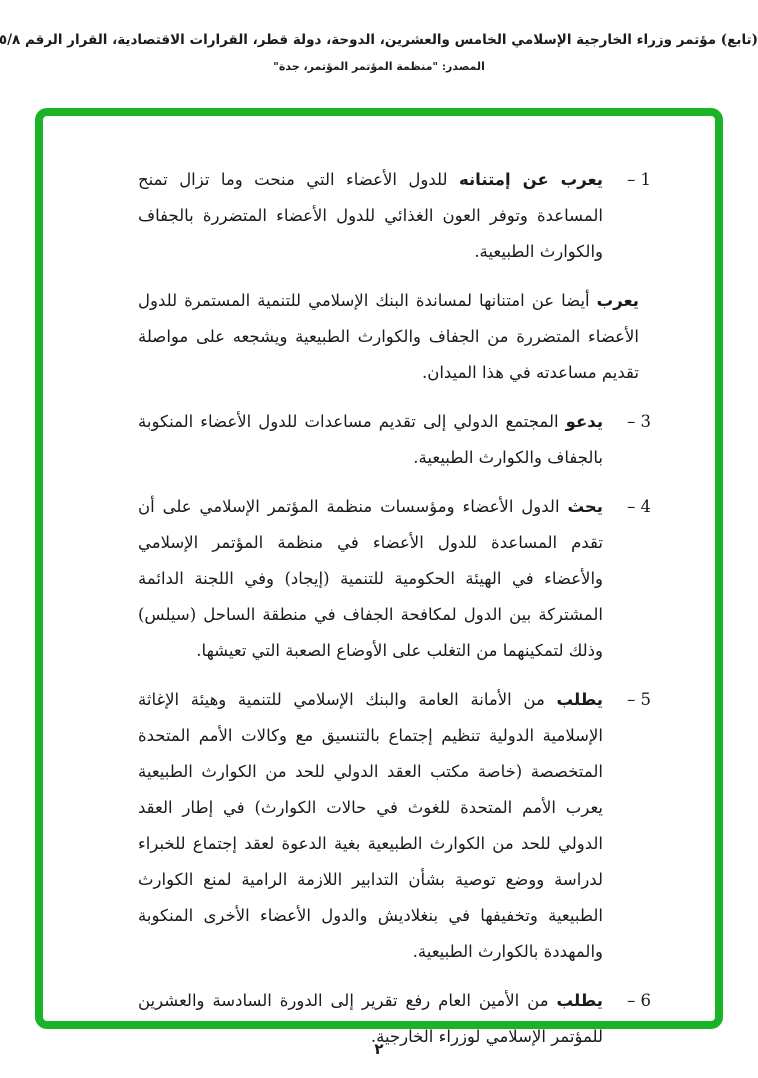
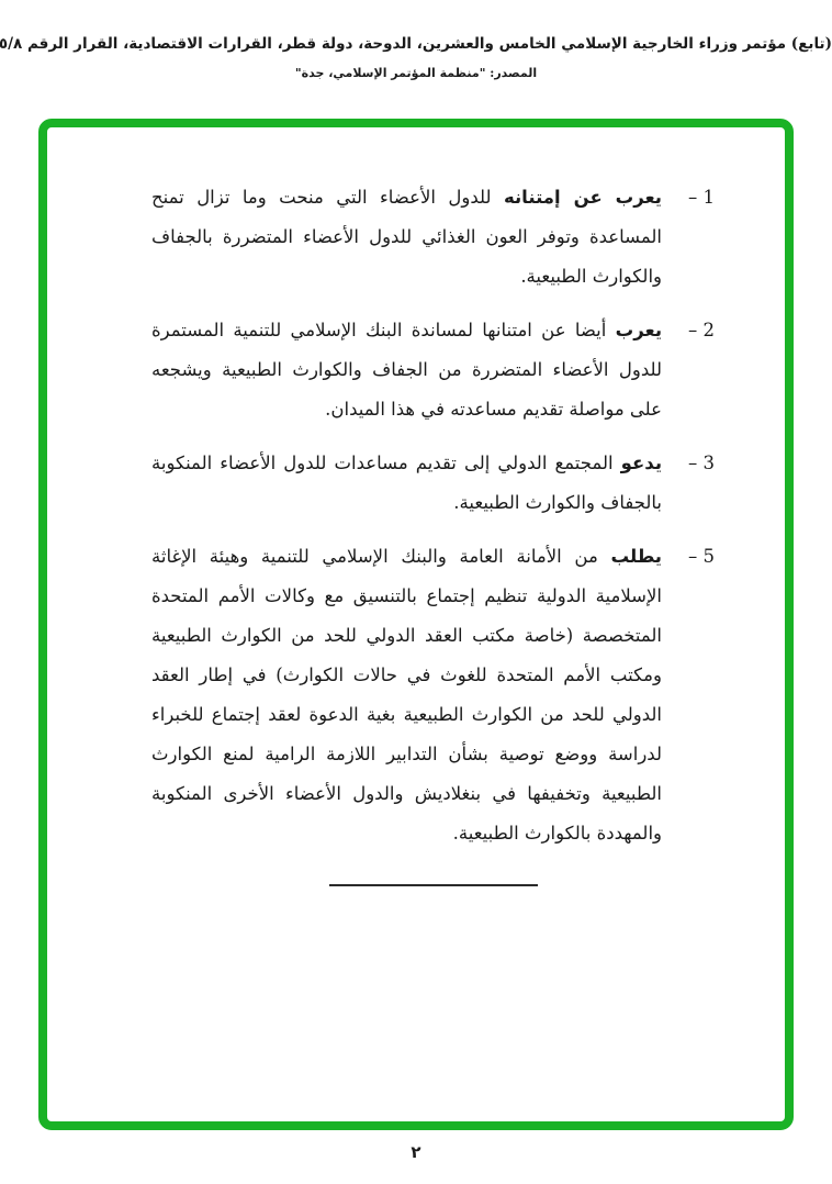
  (تابع) مؤتمر وزراء الخارجية الإسلامي الخامس والعشرين، الدوحة، دولة قطر، القرارات الاقتصادية، القرار الرقم ٥/٨
- المصدر: "منظمة المؤتمر المؤتمر، جدة"
+ المصدر: "منظمة المؤتمر الإسلامي، جدة"
  1 –
  يعرب عن إمتنانه للدول الأعضاء التي منحت وما تزال تمنح المساعدة وتوفر العون الغذائي للدول الأعضاء المتضررة بالجفاف والكوارث الطبيعية.
+ 2 –
  يعرب أيضا عن امتنانها لمساندة البنك الإسلامي للتنمية المستمرة للدول الأعضاء المتضررة من الجفاف والكوارث الطبيعية ويشجعه على مواصلة تقديم مساعدته في هذا الميدان.
  3 –
  يدعو المجتمع الدولي إلى تقديم مساعدات للدول الأعضاء المنكوبة بالجفاف والكوارث الطبيعية.
- 4 –
- يحث الدول الأعضاء ومؤسسات منظمة المؤتمر الإسلامي على أن تقدم المساعدة للدول الأعضاء في منظمة المؤتمر الإسلامي والأعضاء في الهيئة الحكومية للتنمية (إيجاد) وفي اللجنة الدائمة المشتركة بين الدول لمكافحة الجفاف في منطقة الساحل (سيلس) وذلك لتمكينهما من التغلب على الأوضاع الصعبة التي تعيشها.
  5 –
- يطلب من الأمانة العامة والبنك الإسلامي للتنمية وهيئة الإغاثة الإسلامية الدولية تنظيم إجتماع بالتنسيق مع وكالات الأمم المتحدة المتخصصة (خاصة مكتب العقد الدولي للحد من الكوارث الطبيعية يعرب الأمم المتحدة للغوث في حالات الكوارث) في إطار العقد الدولي للحد من الكوارث الطبيعية بغية الدعوة لعقد إجتماع للخبراء لدراسة ووضع توصية بشأن التدابير اللازمة الرامية لمنع الكوارث الطبيعية وتخفيفها في بنغلاديش والدول الأعضاء الأخرى المنكوبة والمهددة بالكوارث الطبيعية.
+ يطلب من الأمانة العامة والبنك الإسلامي للتنمية وهيئة الإغاثة الإسلامية الدولية تنظيم إجتماع بالتنسيق مع وكالات الأمم المتحدة المتخصصة (خاصة مكتب العقد الدولي للحد من الكوارث الطبيعية ومكتب الأمم المتحدة للغوث في حالات الكوارث) في إطار العقد الدولي للحد من الكوارث الطبيعية بغية الدعوة لعقد إجتماع للخبراء لدراسة ووضع توصية بشأن التدابير اللازمة الرامية لمنع الكوارث الطبيعية وتخفيفها في بنغلاديش والدول الأعضاء الأخرى المنكوبة والمهددة بالكوارث الطبيعية.
- 6 –
- يطلب من الأمين العام رفع تقرير إلى الدورة السادسة والعشرين للمؤتمر الإسلامي لوزراء الخارجية.
  ٢
